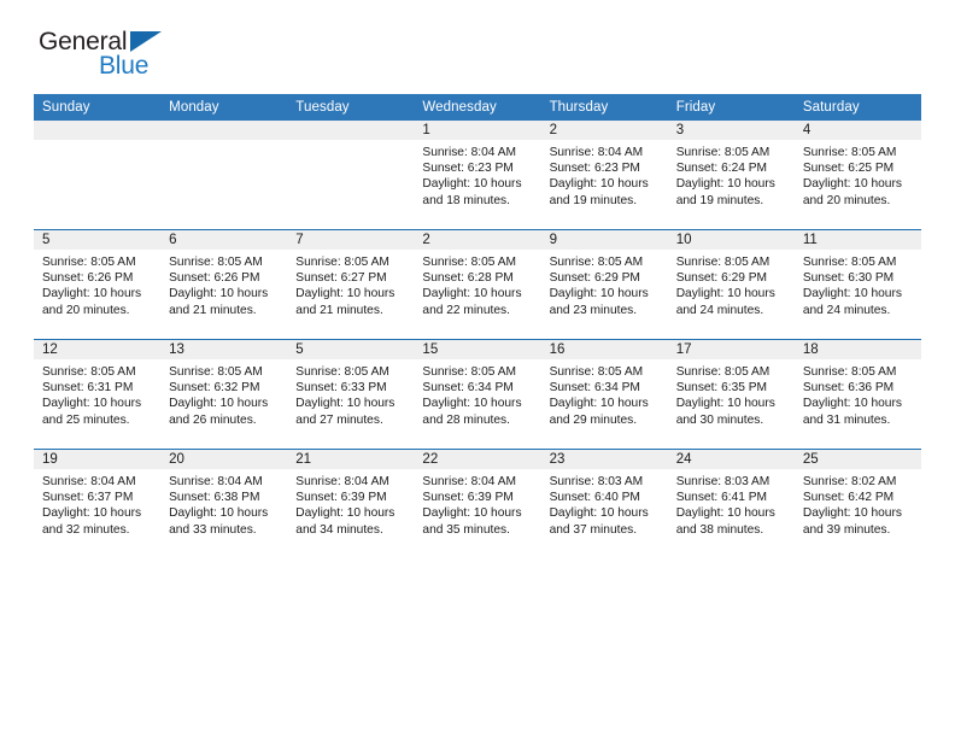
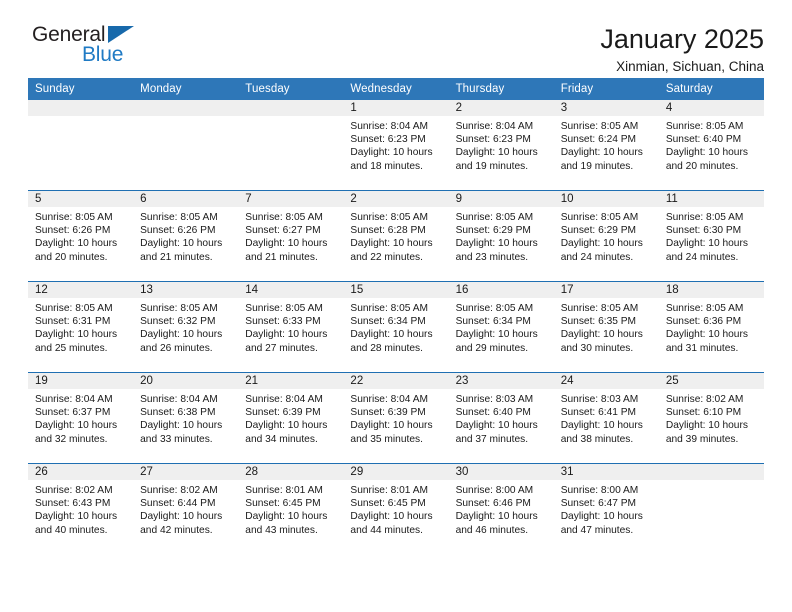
  General
  Blue
+ January 2025
+ Xinmian, Sichuan, China
  Sunday	Monday	Tuesday	Wednesday	Thursday	Friday	Saturday
- 			1Sunrise: 8:04 AMSunset: 6:23 PMDaylight: 10 hoursand 18 minutes.	2Sunrise: 8:04 AMSunset: 6:23 PMDaylight: 10 hoursand 19 minutes.	3Sunrise: 8:05 AMSunset: 6:24 PMDaylight: 10 hoursand 19 minutes.	4Sunrise: 8:05 AMSunset: 6:25 PMDaylight: 10 hoursand 20 minutes.
+ 			1Sunrise: 8:04 AMSunset: 6:23 PMDaylight: 10 hoursand 18 minutes.	2Sunrise: 8:04 AMSunset: 6:23 PMDaylight: 10 hoursand 19 minutes.	3Sunrise: 8:05 AMSunset: 6:24 PMDaylight: 10 hoursand 19 minutes.	4Sunrise: 8:05 AMSunset: 6:40 PMDaylight: 10 hoursand 20 minutes.
  5Sunrise: 8:05 AMSunset: 6:26 PMDaylight: 10 hoursand 20 minutes.	6Sunrise: 8:05 AMSunset: 6:26 PMDaylight: 10 hoursand 21 minutes.	7Sunrise: 8:05 AMSunset: 6:27 PMDaylight: 10 hoursand 21 minutes.	2Sunrise: 8:05 AMSunset: 6:28 PMDaylight: 10 hoursand 22 minutes.	9Sunrise: 8:05 AMSunset: 6:29 PMDaylight: 10 hoursand 23 minutes.	10Sunrise: 8:05 AMSunset: 6:29 PMDaylight: 10 hoursand 24 minutes.	11Sunrise: 8:05 AMSunset: 6:30 PMDaylight: 10 hoursand 24 minutes.
- 12Sunrise: 8:05 AMSunset: 6:31 PMDaylight: 10 hoursand 25 minutes.	13Sunrise: 8:05 AMSunset: 6:32 PMDaylight: 10 hoursand 26 minutes.	5Sunrise: 8:05 AMSunset: 6:33 PMDaylight: 10 hoursand 27 minutes.	15Sunrise: 8:05 AMSunset: 6:34 PMDaylight: 10 hoursand 28 minutes.	16Sunrise: 8:05 AMSunset: 6:34 PMDaylight: 10 hoursand 29 minutes.	17Sunrise: 8:05 AMSunset: 6:35 PMDaylight: 10 hoursand 30 minutes.	18Sunrise: 8:05 AMSunset: 6:36 PMDaylight: 10 hoursand 31 minutes.
+ 12Sunrise: 8:05 AMSunset: 6:31 PMDaylight: 10 hoursand 25 minutes.	13Sunrise: 8:05 AMSunset: 6:32 PMDaylight: 10 hoursand 26 minutes.	14Sunrise: 8:05 AMSunset: 6:33 PMDaylight: 10 hoursand 27 minutes.	15Sunrise: 8:05 AMSunset: 6:34 PMDaylight: 10 hoursand 28 minutes.	16Sunrise: 8:05 AMSunset: 6:34 PMDaylight: 10 hoursand 29 minutes.	17Sunrise: 8:05 AMSunset: 6:35 PMDaylight: 10 hoursand 30 minutes.	18Sunrise: 8:05 AMSunset: 6:36 PMDaylight: 10 hoursand 31 minutes.
- 19Sunrise: 8:04 AMSunset: 6:37 PMDaylight: 10 hoursand 32 minutes.	20Sunrise: 8:04 AMSunset: 6:38 PMDaylight: 10 hoursand 33 minutes.	21Sunrise: 8:04 AMSunset: 6:39 PMDaylight: 10 hoursand 34 minutes.	22Sunrise: 8:04 AMSunset: 6:39 PMDaylight: 10 hoursand 35 minutes.	23Sunrise: 8:03 AMSunset: 6:40 PMDaylight: 10 hoursand 37 minutes.	24Sunrise: 8:03 AMSunset: 6:41 PMDaylight: 10 hoursand 38 minutes.	25Sunrise: 8:02 AMSunset: 6:42 PMDaylight: 10 hoursand 39 minutes.
+ 19Sunrise: 8:04 AMSunset: 6:37 PMDaylight: 10 hoursand 32 minutes.	20Sunrise: 8:04 AMSunset: 6:38 PMDaylight: 10 hoursand 33 minutes.	21Sunrise: 8:04 AMSunset: 6:39 PMDaylight: 10 hoursand 34 minutes.	22Sunrise: 8:04 AMSunset: 6:39 PMDaylight: 10 hoursand 35 minutes.	23Sunrise: 8:03 AMSunset: 6:40 PMDaylight: 10 hoursand 37 minutes.	24Sunrise: 8:03 AMSunset: 6:41 PMDaylight: 10 hoursand 38 minutes.	25Sunrise: 8:02 AMSunset: 6:10 PMDaylight: 10 hoursand 39 minutes.
+ 26Sunrise: 8:02 AMSunset: 6:43 PMDaylight: 10 hoursand 40 minutes.	27Sunrise: 8:02 AMSunset: 6:44 PMDaylight: 10 hoursand 42 minutes.	28Sunrise: 8:01 AMSunset: 6:45 PMDaylight: 10 hoursand 43 minutes.	29Sunrise: 8:01 AMSunset: 6:45 PMDaylight: 10 hoursand 44 minutes.	30Sunrise: 8:00 AMSunset: 6:46 PMDaylight: 10 hoursand 46 minutes.	31Sunrise: 8:00 AMSunset: 6:47 PMDaylight: 10 hoursand 47 minutes.
